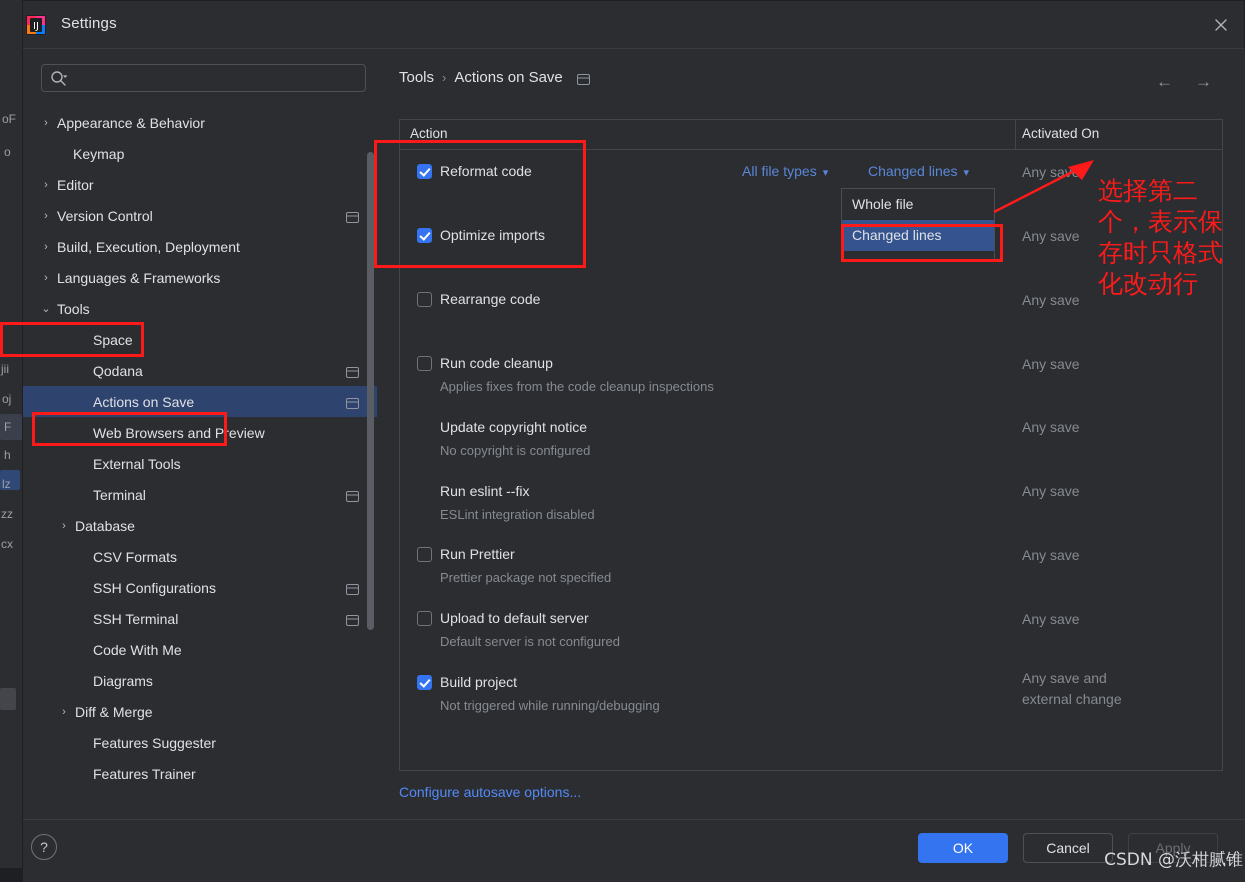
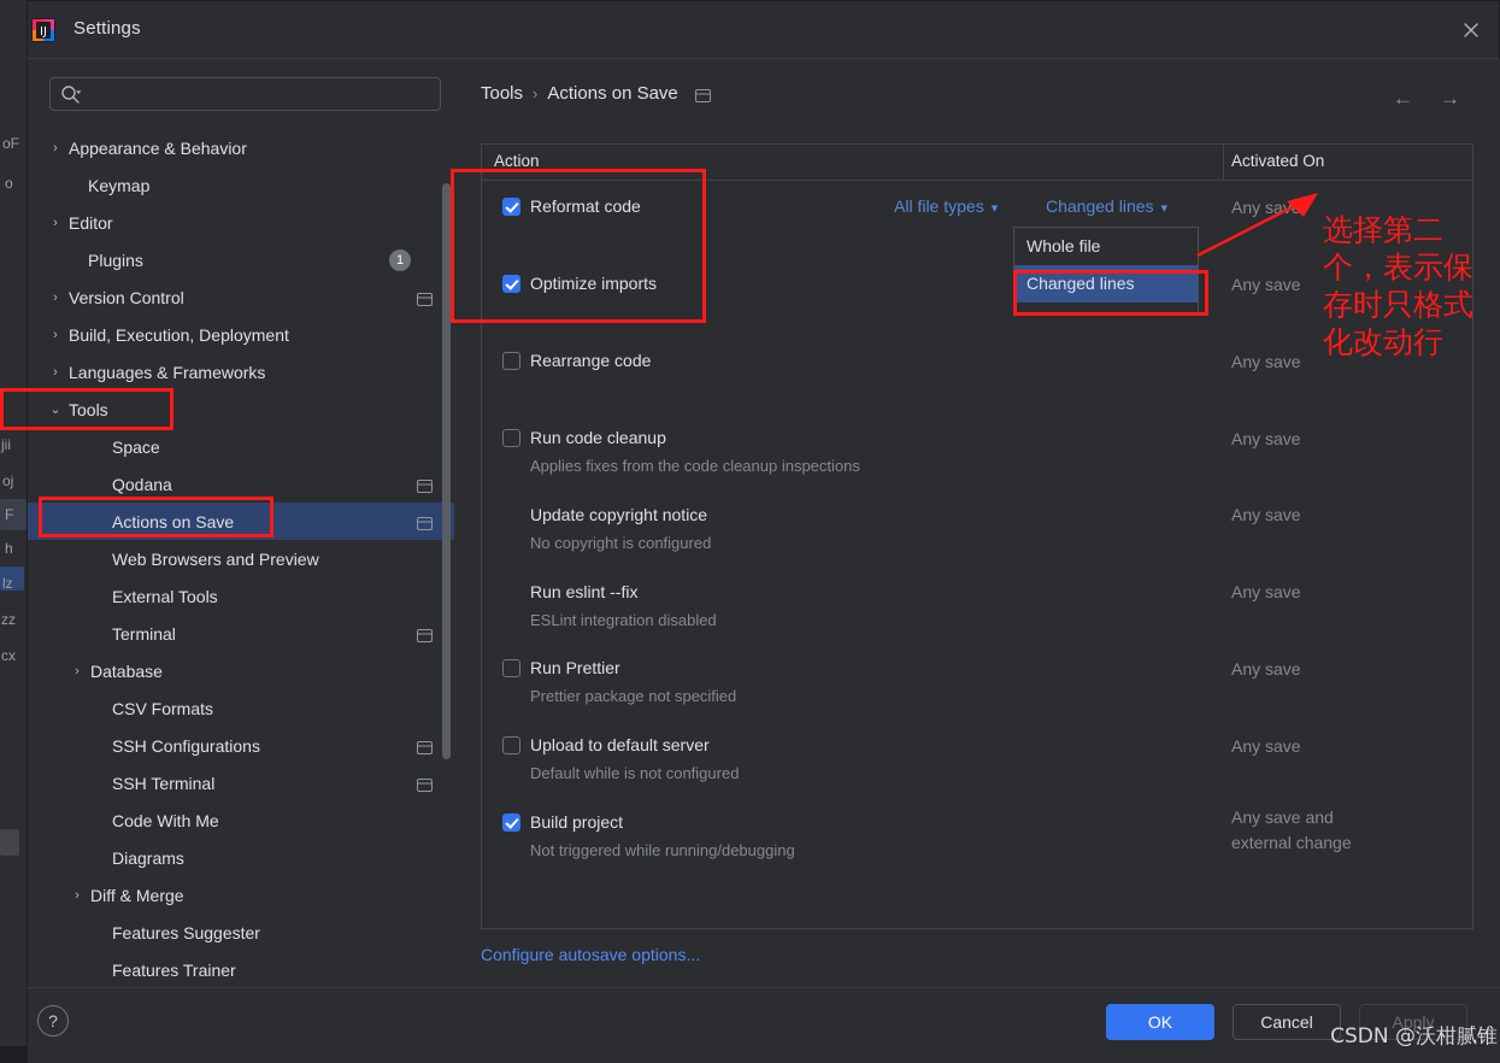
  oF
  o
  jii
  oj
  F
  h
  lz
  zz
  cx
  IJ
  Settings
  ›
  Appearance & Behavior
  Keymap
  ›
  Editor
+ Plugins
+ 1
  ›
  Version Control
  ›
  Build, Execution, Deployment
  ›
  Languages & Frameworks
  ⌄
  Tools
  Space
  Qodana
  Actions on Save
  Web Browsers and Preview
  External Tools
  Terminal
  ›
  Database
  CSV Formats
  SSH Configurations
  SSH Terminal
  Code With Me
  Diagrams
  ›
  Diff & Merge
  Features Suggester
  Features Trainer
  Tools
  ›
  Actions on Save
  ←
  →
  Action
  Activated On
  Reformat code
  Any sav
  All file types ▾
  Changed lines ▾
  Optimize imports
  Any save
  Rearrange code
  Any save
  Run code cleanup
  Applies fixes from the code cleanup inspections
  Any save
  Update copyright notice
  No copyright is configured
  Any save
  Run eslint --fix
  ESLint integration disabled
  Any save
  Run Prettier
  Prettier package not specified
  Any save
  Upload to default server
- Default server is not configured
+ Default while is not configured
  Any save
  Build project
  Not triggered while running/debugging
  Any save and
  external change
  Configure autosave options...
  ?
  OK
  Cancel
  Apply
  Whole file
  Changed lines
  选择第二个，表示保存时只格式化改动行
  CSDN @沃柑腻锥
